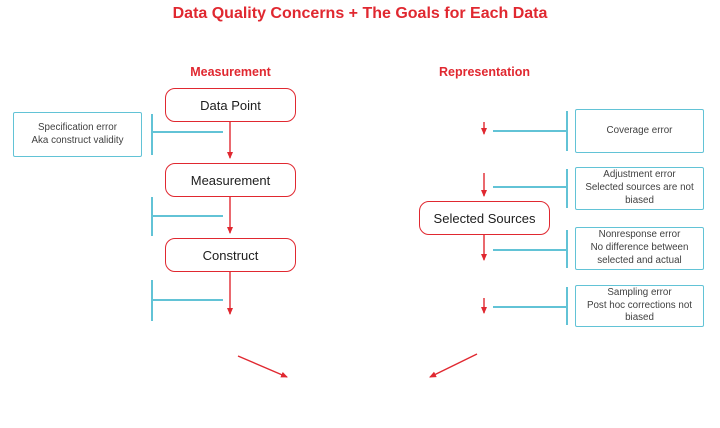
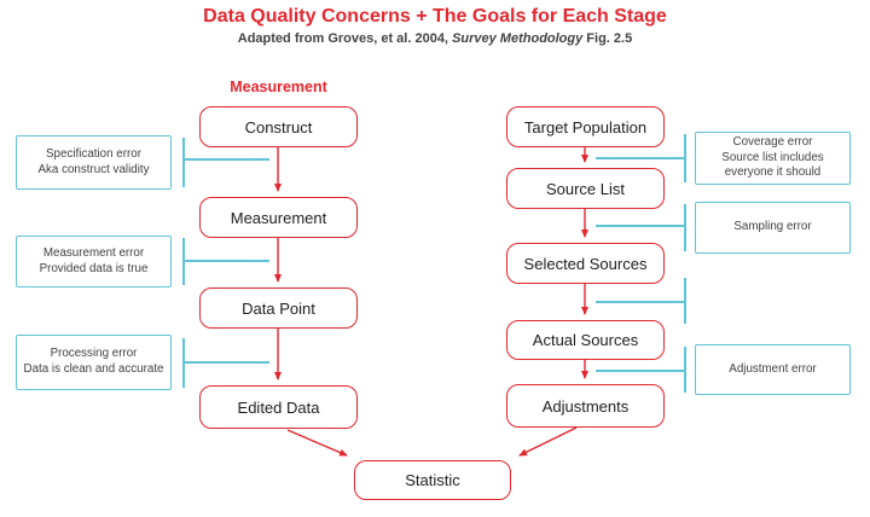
- Data Quality Concerns + The Goals for Each Data
+ Data Quality Concerns + The Goals for Each Stage
+ Adapted from Groves, et al. 2004, Survey Methodology Fig. 2.5
  Measurement
- Representation
- Data Point
+ Construct
  Measurement
- Construct
+ Data Point
+ Edited Data
+ Target Population
+ Source List
  Selected Sources
+ Actual Sources
+ Adjustments
+ Statistic
  Specification error
  Aka construct validity
+ Measurement error
+ Provided data is true
+ Processing error
+ Data is clean and accurate
  Coverage error
+ Source list includes everyone it should
- Adjustment error
+ Sampling error
- Selected sources are not biased
- Nonresponse error
- No difference between selected and actual
- Sampling error
+ Adjustment error
- Post hoc corrections not biased
